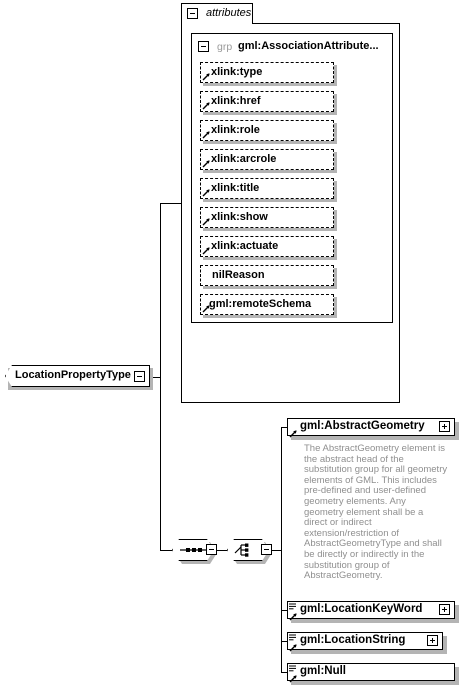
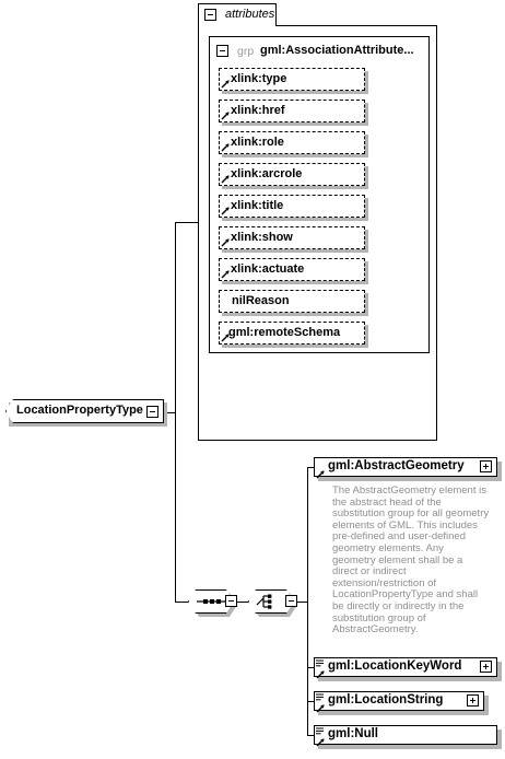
  attributes
  grp
  gml:AssociationAttribute...
  xlink:type
  xlink:href
  xlink:role
  xlink:arcrole
  xlink:title
  xlink:show
  xlink:actuate
  nilReason
  gml:remoteSchema
  LocationPropertyType
  gml:AbstractGeometry
- The AbstractGeometry element is the abstract head of the substitution group for all geometry elements of GML. This includes pre-defined and user-defined geometry elements. Any geometry element shall be a direct or indirect extension/restriction of AbstractGeometryType and shall be directly or indirectly in the substitution group of AbstractGeometry.
+ The AbstractGeometry element is the abstract head of the substitution group for all geometry elements of GML. This includes pre-defined and user-defined geometry elements. Any geometry element shall be a direct or indirect extension/restriction of LocationPropertyType and shall be directly or indirectly in the substitution group of AbstractGeometry.
  gml:LocationKeyWord
  gml:LocationString
  gml:Null
